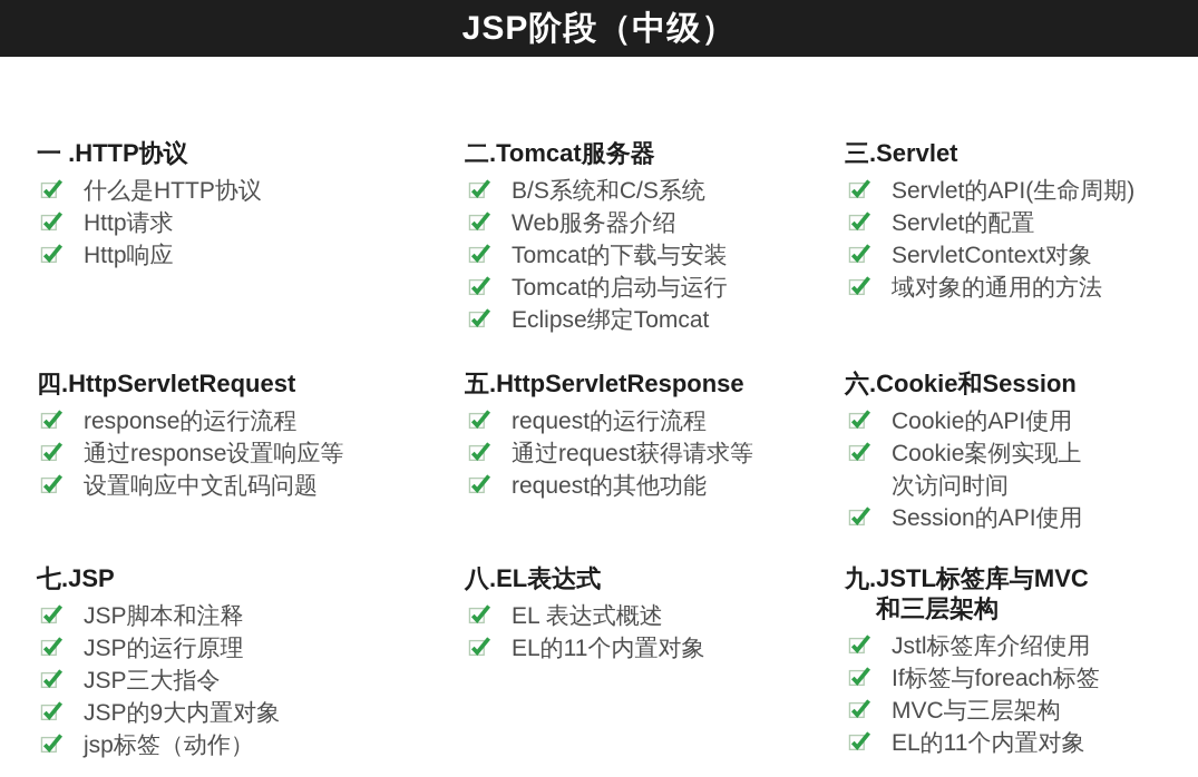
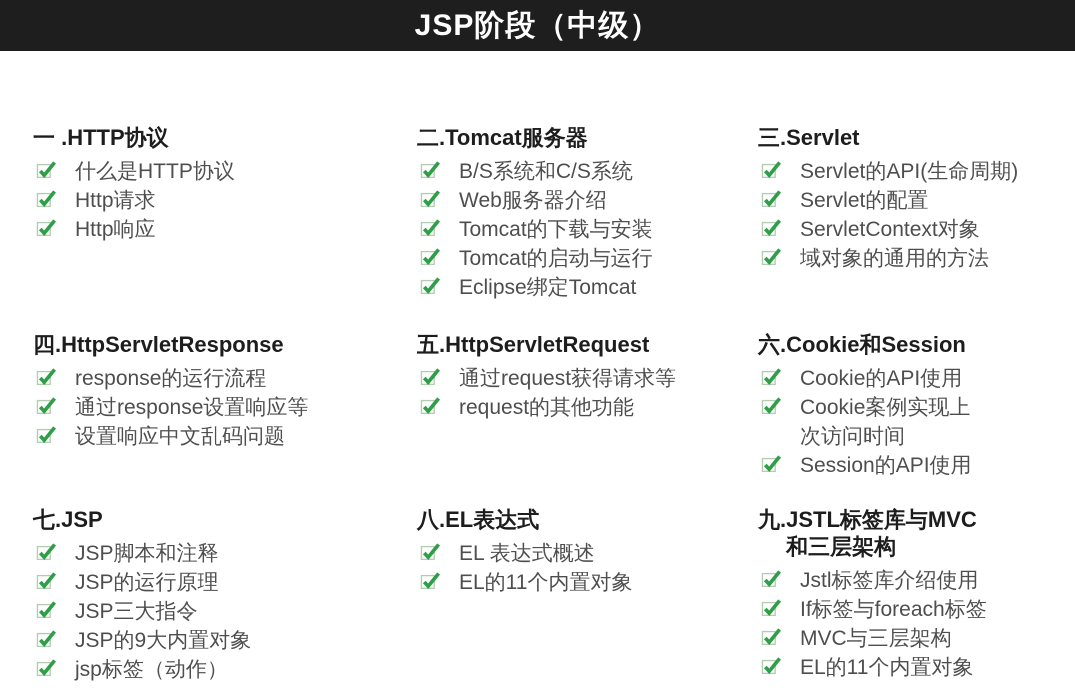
  JSP阶段（中级）
  一 .
  HTTP协议
  什么是HTTP协议
  Http请求
  Http响应
  二.
  Tomcat服务器
  B/S系统和C/S系统
  Web服务器介绍
  Tomcat的下载与安装
  Tomcat的启动与运行
  Eclipse绑定Tomcat
  三.
  Servlet
  Servlet的API(生命周期)
  Servlet的配置
  ServletContext对象
  域对象的通用的方法
  四.
- HttpServletRequest
+ HttpServletResponse
  response的运行流程
  通过response设置响应等
  设置响应中文乱码问题
  五.
- HttpServletResponse
+ HttpServletRequest
- request的运行流程
  通过request获得请求等
  request的其他功能
  六.
  Cookie和Session
  Cookie的API使用
  Cookie案例实现上
  次访问时间
  Session的API使用
  七.
  JSP
  JSP脚本和注释
  JSP的运行原理
  JSP三大指令
  JSP的9大内置对象
  jsp标签（动作）
  八.
  EL表达式
  EL 表达式概述
  EL的11个内置对象
  九.
  JSTL标签库与MVC
  和三层架构
  Jstl标签库介绍使用
  If标签与foreach标签
  MVC与三层架构
  EL的11个内置对象
